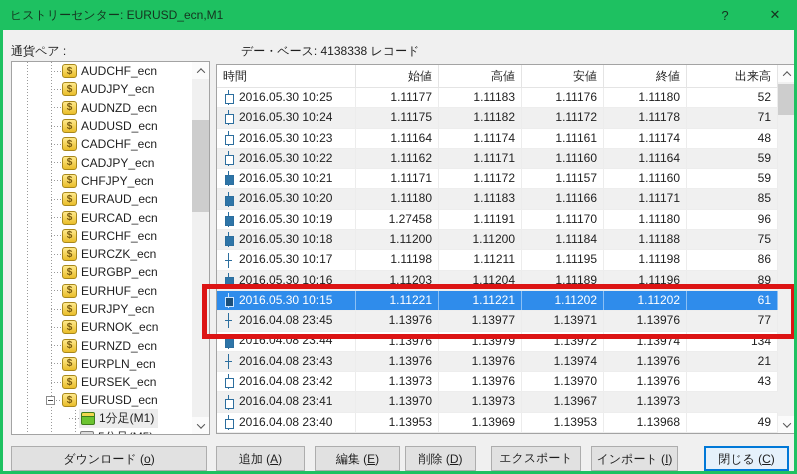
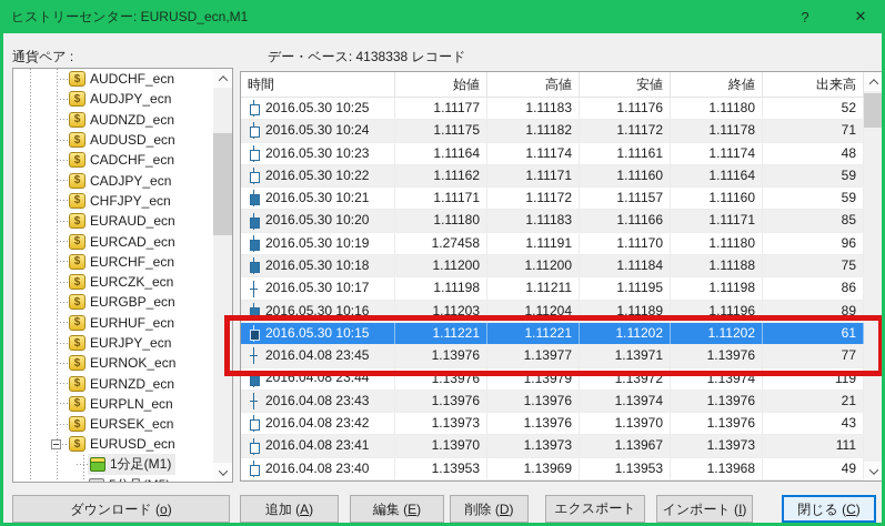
  ヒストリーセンター: EURUSD_ecn,M1
  ?
  ✕
  通貨ペア :
  デー・ベース: 4138338 レコード
  $
  AUDCHF_ecn
  $
  AUDJPY_ecn
  $
  AUDNZD_ecn
  $
  AUDUSD_ecn
  $
  CADCHF_ecn
  $
  CADJPY_ecn
  $
  CHFJPY_ecn
  $
  EURAUD_ecn
  $
  EURCAD_ecn
  $
  EURCHF_ecn
  $
  EURCZK_ecn
  $
  EURGBP_ecn
  $
  EURHUF_ecn
  $
  EURJPY_ecn
  $
  EURNOK_ecn
  $
  EURNZD_ecn
  $
  EURPLN_ecn
  $
  EURSEK_ecn
  $
  EURUSD_ecn
  1分足(M1)
  時間
  始値
  高値
  安値
  終値
  出来高
  2016.05.30 10:25
  1.11177
  1.11183
  1.11176
  1.11180
  52
  2016.05.30 10:24
  1.11175
  1.11182
  1.11172
  1.11178
  71
  2016.05.30 10:23
  1.11164
  1.11174
  1.11161
  1.11174
  48
  2016.05.30 10:22
  1.11162
  1.11171
  1.11160
  1.11164
  59
  2016.05.30 10:21
  1.11171
  1.11172
  1.11157
  1.11160
  59
  2016.05.30 10:20
  1.11180
  1.11183
  1.11166
  1.11171
  85
  2016.05.30 10:19
  1.27458
  1.11191
  1.11170
  1.11180
  96
  2016.05.30 10:18
  1.11200
  1.11200
  1.11184
  1.11188
  75
  2016.05.30 10:17
  1.11198
  1.11211
  1.11195
  1.11198
  86
  2016.05.30 10:16
  1.11203
  1.11204
  1.11189
  1.11196
  89
  2016.05.30 10:15
  1.11221
  1.11221
  1.11202
  1.11202
  61
  2016.04.08 23:45
  1.13976
  1.13977
  1.13971
  1.13976
  77
  2016.04.08 23:44
  1.13976
  1.13979
  1.13972
  1.13974
- 134
+ 119
  2016.04.08 23:43
  1.13976
  1.13976
  1.13974
  1.13976
  21
  2016.04.08 23:42
  1.13973
  1.13976
  1.13970
  1.13976
  43
  2016.04.08 23:41
  1.13970
  1.13973
  1.13967
  1.13973
+ 111
  2016.04.08 23:40
  1.13953
  1.13969
  1.13953
  1.13968
  49
  ダウンロード (o)
  追加 (A)
  編集 (E)
  削除 (D)
  インポート (I)
  閉じる (C)
